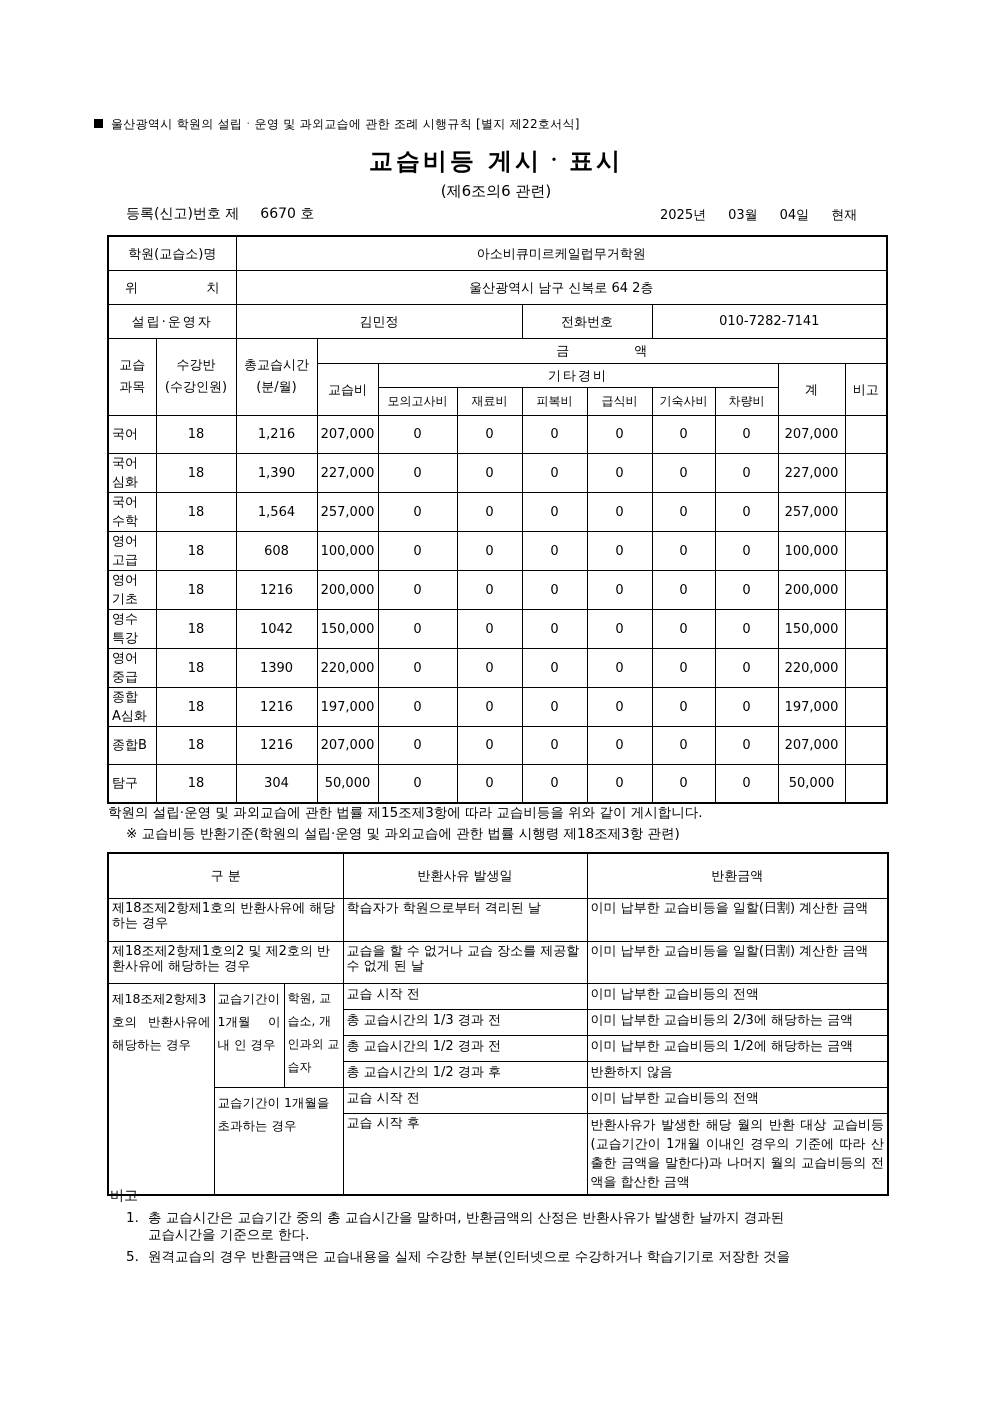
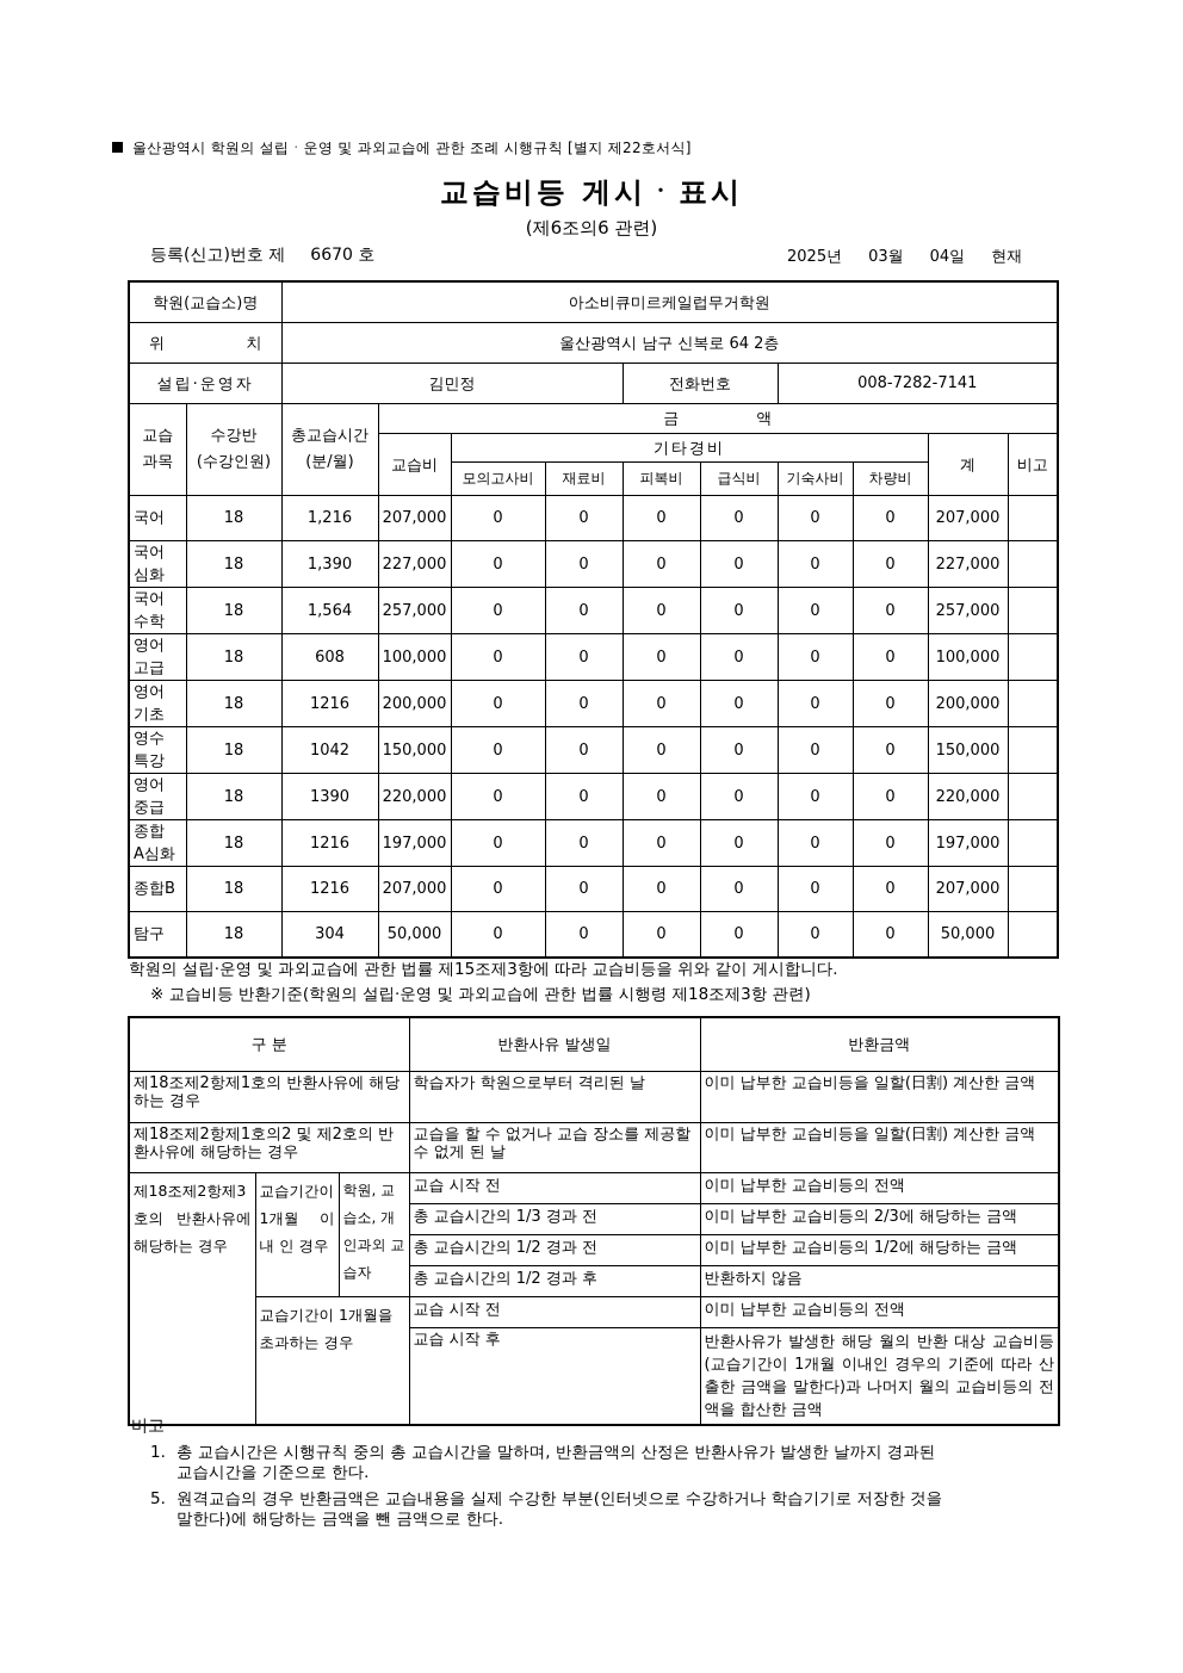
  울산광역시 학원의 설립ㆍ운영 및 과외교습에 관한 조례 시행규칙 [별지 제22호서식]
  교습비등 게시ㆍ표시
  (제6조의6 관련)
  등록(신고)번호 제 6670 호
  2025년 03월 04일 현재
  학원(교습소)명	아소비큐미르케일럽무거학원
  위 치	울산광역시 남구 신복로 64 2층
- 설립·운영자	김민정	전화번호	010-7282-7141
+ 설립·운영자	김민정	전화번호	008-7282-7141
  교습 과목	수강반 (수강인원)	총교습시간 (분/월)	금 액
  교습비	기타경비	계	비고
  모의고사비	재료비	피복비	급식비	기숙사비	차량비
  국어	18	1,216	207,000	0	0	0	0	0	0	207,000
  국어 심화	18	1,390	227,000	0	0	0	0	0	0	227,000
  국어 수학	18	1,564	257,000	0	0	0	0	0	0	257,000
  영어 고급	18	608	100,000	0	0	0	0	0	0	100,000
  영어 기초	18	1216	200,000	0	0	0	0	0	0	200,000
  영수 특강	18	1042	150,000	0	0	0	0	0	0	150,000
  영어 중급	18	1390	220,000	0	0	0	0	0	0	220,000
  종합 A심화	18	1216	197,000	0	0	0	0	0	0	197,000
  종합B	18	1216	207,000	0	0	0	0	0	0	207,000
  탐구	18	304	50,000	0	0	0	0	0	0	50,000
  학원의 설립·운영 및 과외교습에 관한 법률 제15조제3항에 따라 교습비등을 위와 같이 게시합니다.
  ※ 교습비등 반환기준(학원의 설립·운영 및 과외교습에 관한 법률 시행령 제18조제3항 관련)
  구 분	반환사유 발생일	반환금액
  제18조제2항제1호의 반환사유에 해당하는 경우	학습자가 학원으로부터 격리된 날	이미 납부한 교습비등을 일할(日割) 계산한 금액
  제18조제2항제1호의2 및 제2호의 반환사유에 해당하는 경우	교습을 할 수 없거나 교습 장소를 제공할 수 없게 된 날	이미 납부한 교습비등을 일할(日割) 계산한 금액
  제18조제2항제3호의 반환사유에 해당하는 경우	교습기간이 1개월 이 내 인 경우	학원, 교습소, 개인과외 교습자	교습 시작 전	이미 납부한 교습비등의 전액
  총 교습시간의 1/3 경과 전	이미 납부한 교습비등의 2/3에 해당하는 금액
  총 교습시간의 1/2 경과 전	이미 납부한 교습비등의 1/2에 해당하는 금액
  총 교습시간의 1/2 경과 후	반환하지 않음
  교습기간이 1개월을 초과하는 경우	교습 시작 전	이미 납부한 교습비등의 전액
  교습 시작 후	반환사유가 발생한 해당 월의 반환 대상 교습비등(교습기간이 1개월 이내인 경우의 기준에 따라 산출한 금액을 말한다)과 나머지 월의 교습비등의 전액을 합산한 금액
  비고
- 1. 총 교습시간은 교습기간 중의 총 교습시간을 말하며, 반환금액의 산정은 반환사유가 발생한 날까지 경과된
+ 1. 총 교습시간은 시행규칙 중의 총 교습시간을 말하며, 반환금액의 산정은 반환사유가 발생한 날까지 경과된
  교습시간을 기준으로 한다.
  5. 원격교습의 경우 반환금액은 교습내용을 실제 수강한 부분(인터넷으로 수강하거나 학습기기로 저장한 것을
+ 말한다)에 해당하는 금액을 뺀 금액으로 한다.
